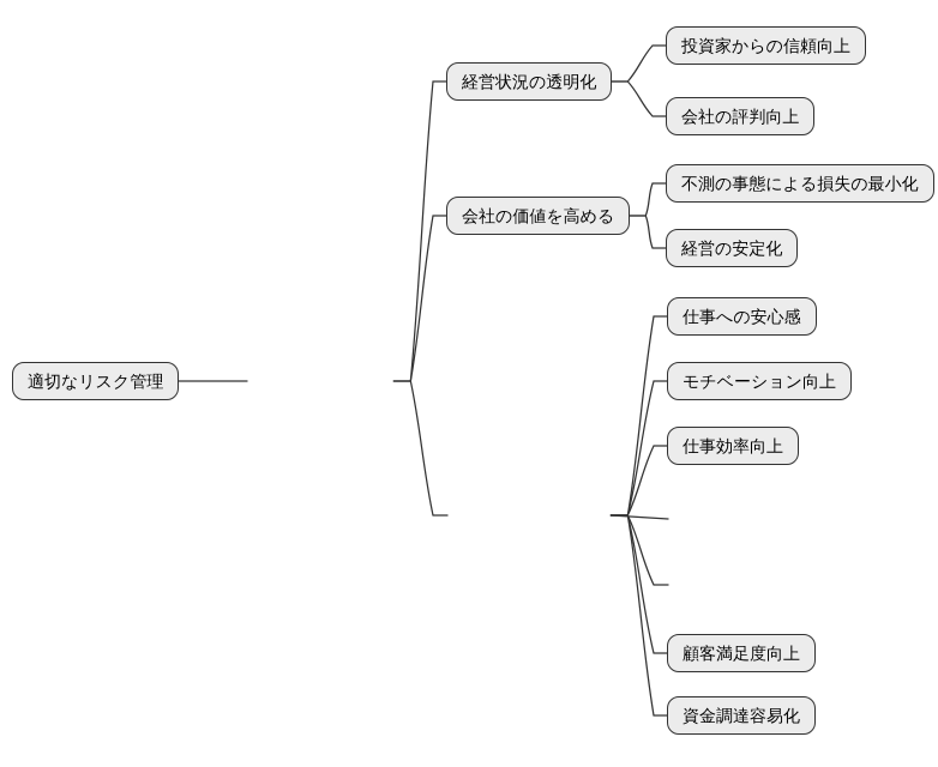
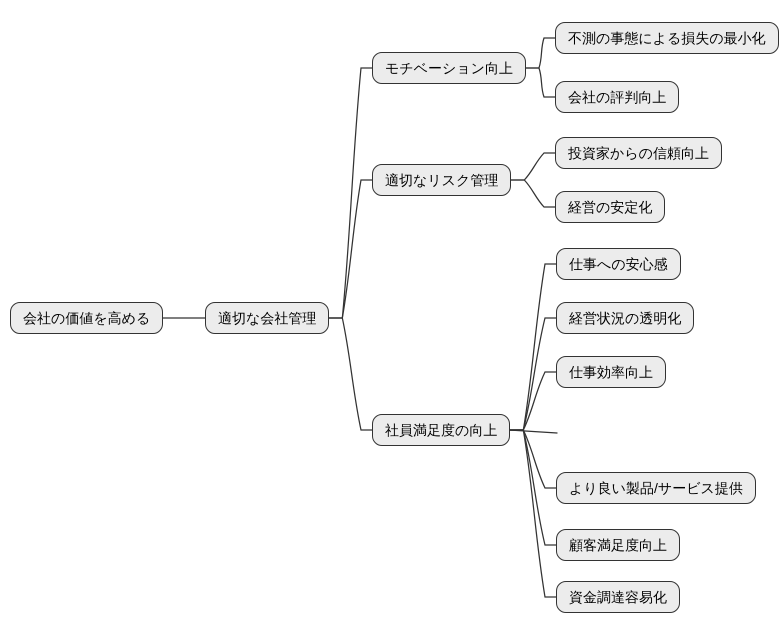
- 適切なリスク管理
+ 会社の価値を高める
+ 適切な会社管理
- 経営状況の透明化
+ モチベーション向上
- 投資家からの信頼向上
+ 不測の事態による損失の最小化
  会社の評判向上
- 会社の価値を高める
+ 適切なリスク管理
- 不測の事態による損失の最小化
+ 投資家からの信頼向上
  経営の安定化
+ 社員満足度の向上
  仕事への安心感
- モチベーション向上
+ 経営状況の透明化
  仕事効率向上
+ より良い製品/サービス提供
  顧客満足度向上
  資金調達容易化
